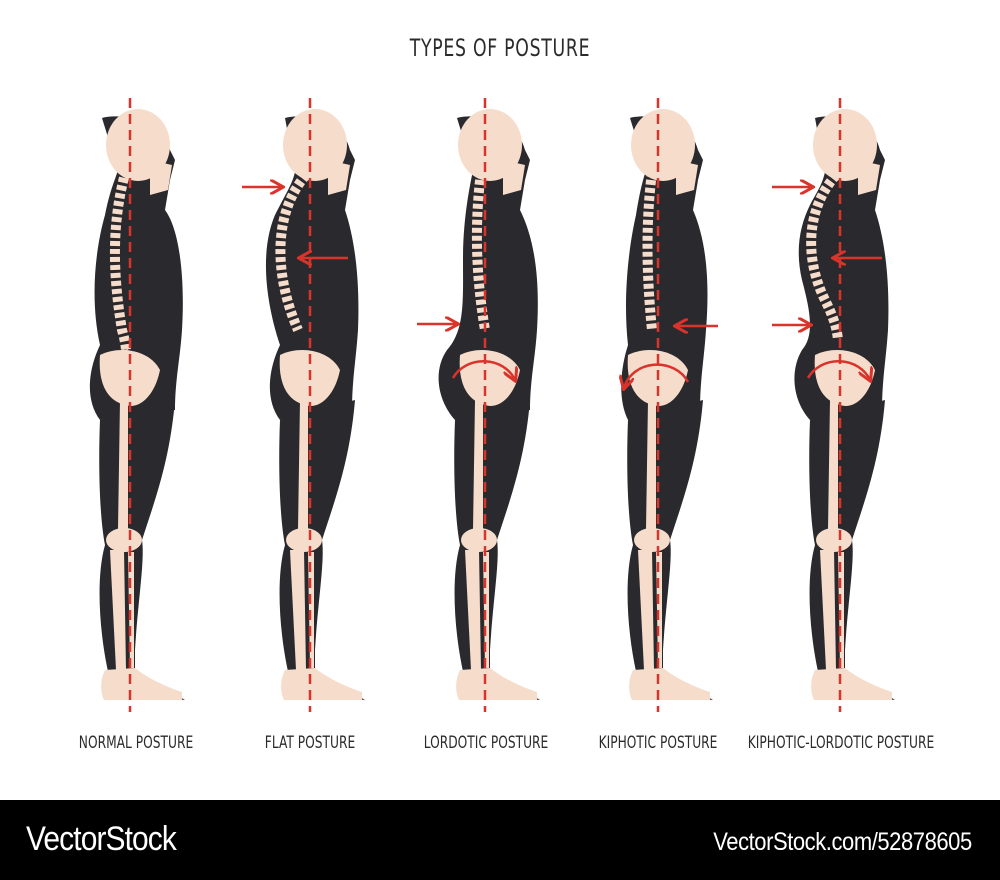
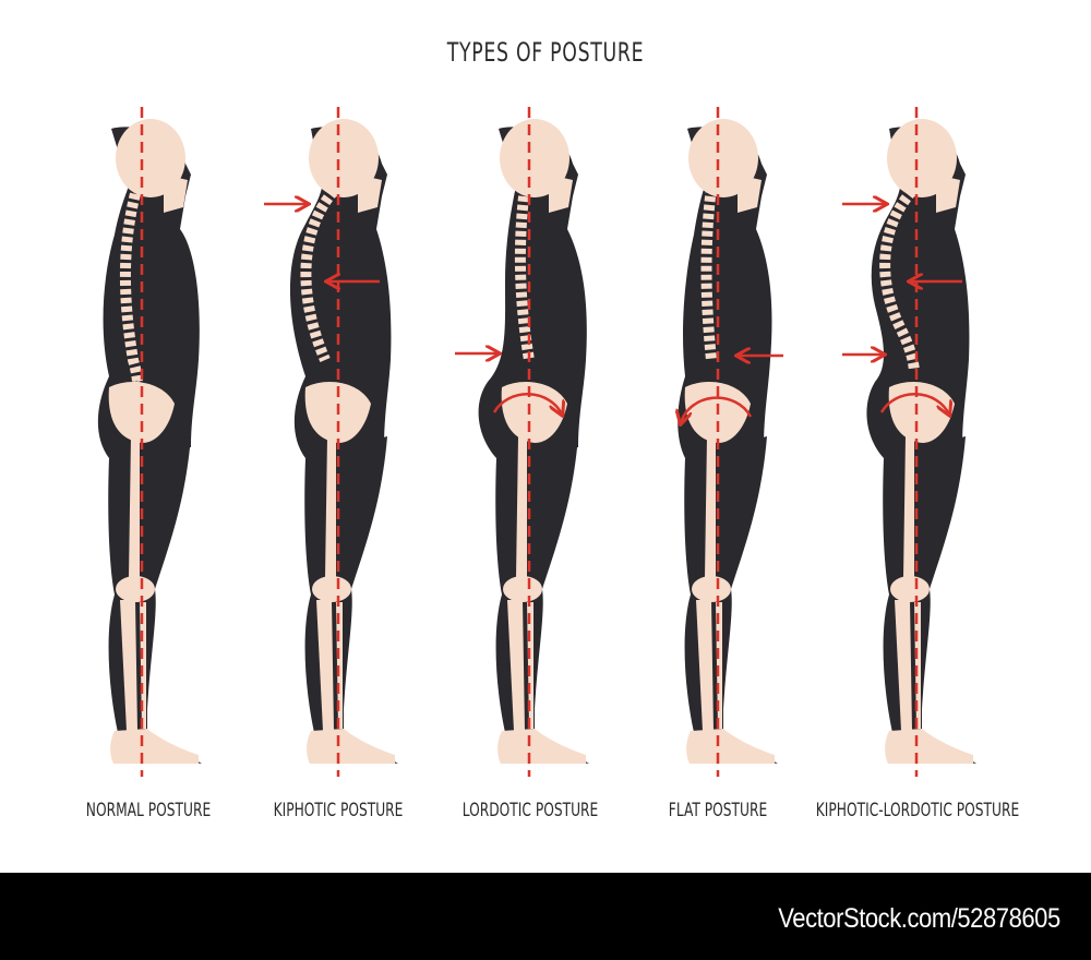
  TYPES OF POSTURE
  NORMAL POSTURE
- FLAT POSTURE
+ KIPHOTIC POSTURE
  LORDOTIC POSTURE
- KIPHOTIC POSTURE
+ FLAT POSTURE
  KIPHOTIC-LORDOTIC POSTURE
- VectorStock
  VectorStock.com/52878605
